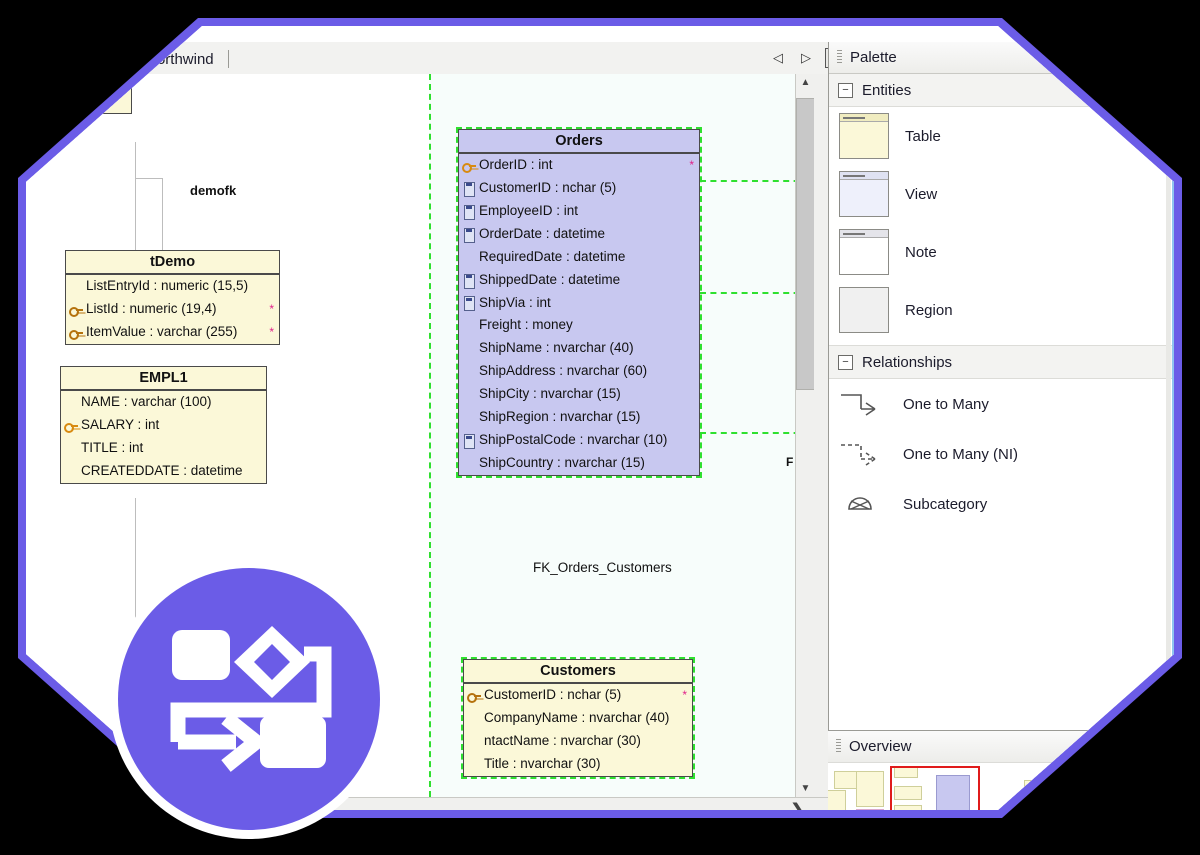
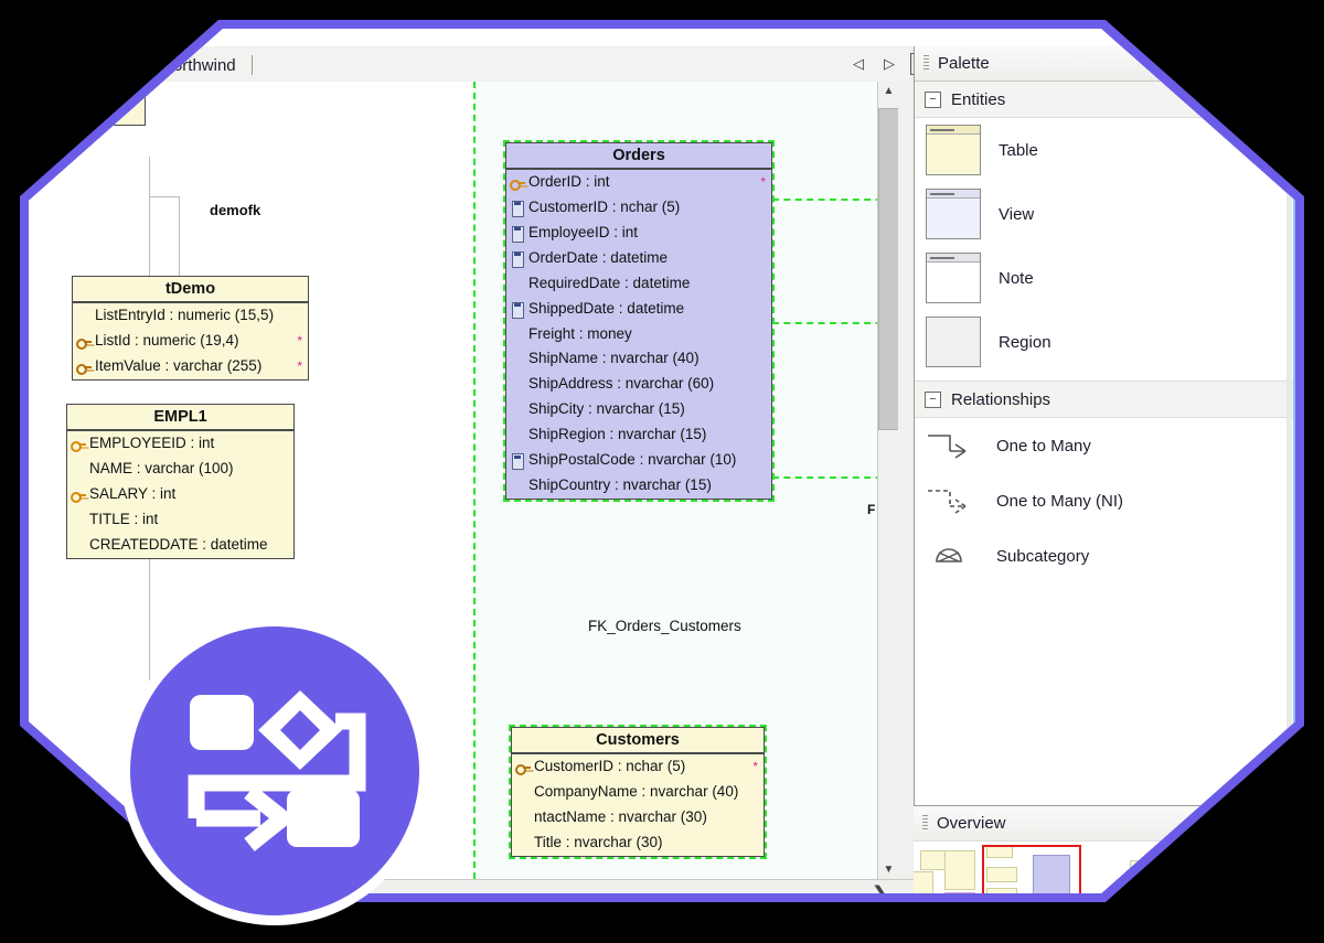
  ◁
  ▷
  demofk
  tDemo
  ListEntryId : numeric (15,5)
  ListId : numeric (19,4)
  *
  ItemValue : varchar (255)
  *
  EMPL1
+ EMPLOYEEID : int
  NAME : varchar (100)
  SALARY : int
  TITLE : int
  CREATEDDATE : datetime
  Orders
  OrderID : int
  *
  CustomerID : nchar (5)
  EmployeeID : int
  OrderDate : datetime
  RequiredDate : datetime
  ShippedDate : datetime
- ShipVia : int
  Freight : money
  ShipName : nvarchar (40)
  ShipAddress : nvarchar (60)
  ShipCity : nvarchar (15)
  ShipRegion : nvarchar (15)
  ShipPostalCode : nvarchar (10)
  ShipCountry : nvarchar (15)
  F
  FK_Orders_Customers
  Customers
  CustomerID : nchar (5)
  *
  CompanyName : nvarchar (40)
  ntactName : nvarchar (30)
  Title : nvarchar (30)
  ▲
  ▼
  Palette
  −
  Entities
  Table
  View
  Note
  Region
  −
  Relationships
  One to Many
  One to Many (NI)
  Subcategory
  Overview
